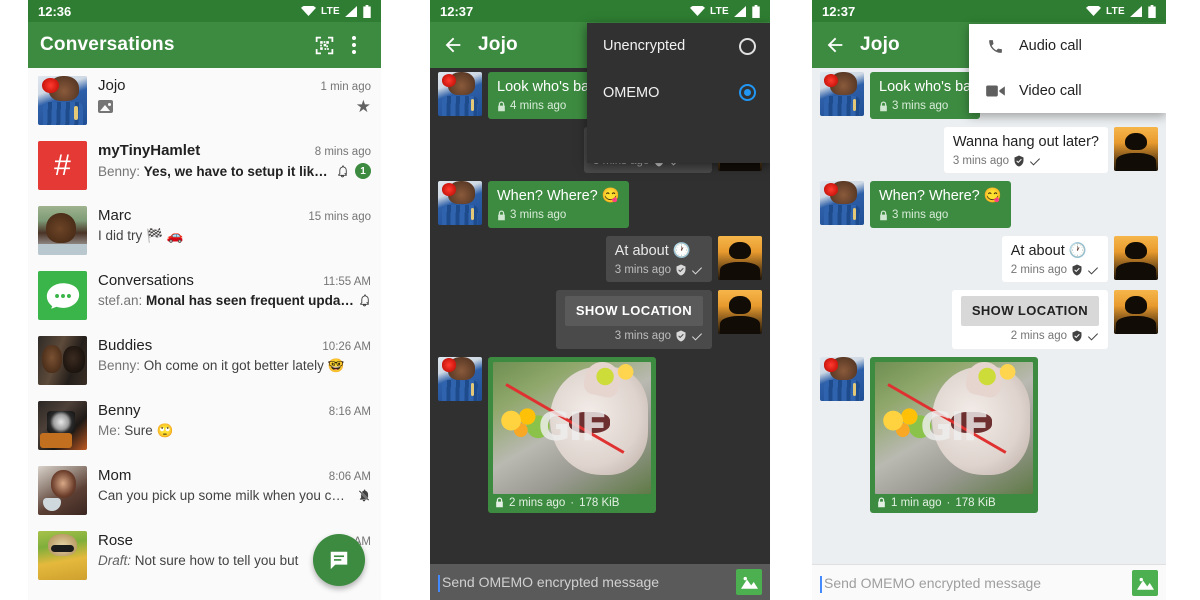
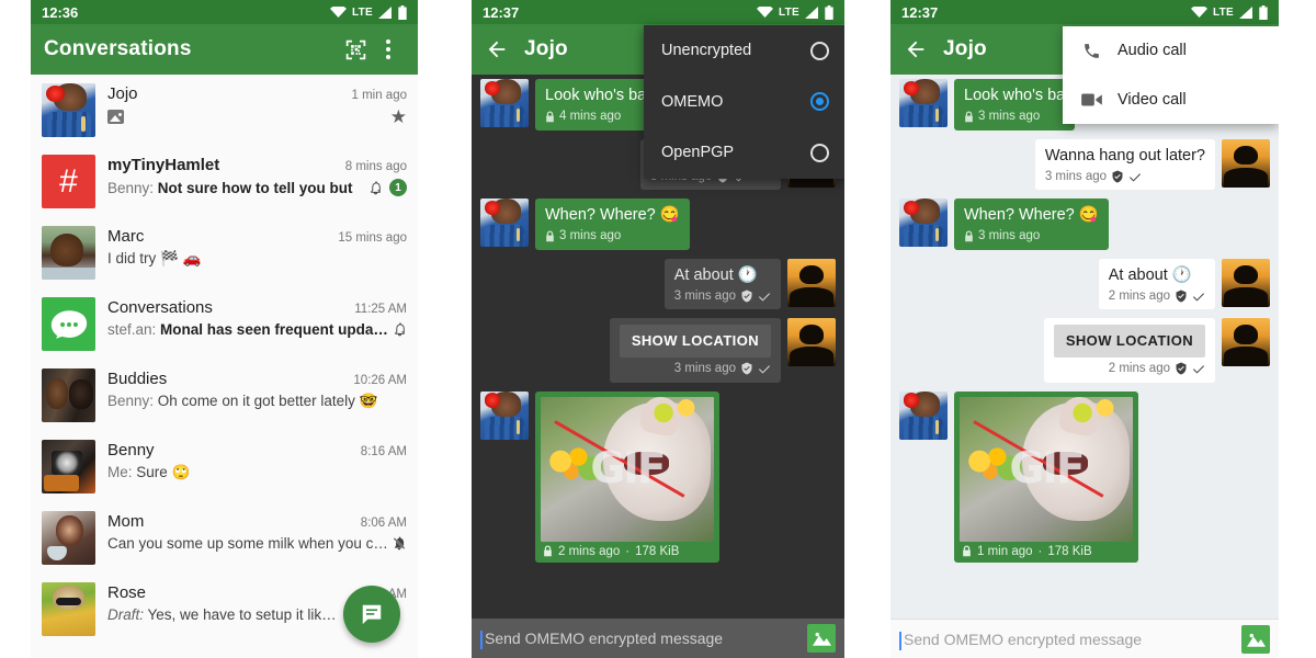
  12:36
  LTE
  Conversations
  Jojo
  1 min ago
  ★
  #
  myTinyHamlet
  8 mins ago
- Benny: Yes, we have to setup it lik…
+ Benny: Not sure how to tell you but
  1
  Marc
  15 mins ago
  I did try 🏁 🚗
  Conversations
- 11:55 AM
+ 11:25 AM
  stef.an: Monal has seen frequent upda…
  Buddies
  10:26 AM
  Benny: Oh come on it got better lately 🤓
  Benny
  8:16 AM
  Me: Sure 🙄
  Mom
  8:06 AM
- Can you pick up some milk when you c…
+ Can you some up some milk when you c…
  Rose
- Draft: Not sure how to tell you but
+ Draft: Yes, we have to setup it lik…
  12:37
  LTE
  Jojo
  Look who's ba
  4 mins ago
  When? Where? 😋
  3 mins ago
  At about 🕐
  3 mins ago
  SHOW LOCATION
  3 mins ago
  GIF
  2 mins ago
  ·
  178 KiB
  Send OMEMO encrypted message
  Unencrypted
  OMEMO
+ OpenPGP
  12:37
  LTE
  Jojo
  Look who's ba
  3 mins ago
  Wanna hang out later?
  3 mins ago
  When? Where? 😋
  3 mins ago
  At about 🕐
  2 mins ago
  SHOW LOCATION
  2 mins ago
  GIF
  1 min ago
  ·
  178 KiB
  Send OMEMO encrypted message
  Audio call
  Video call
